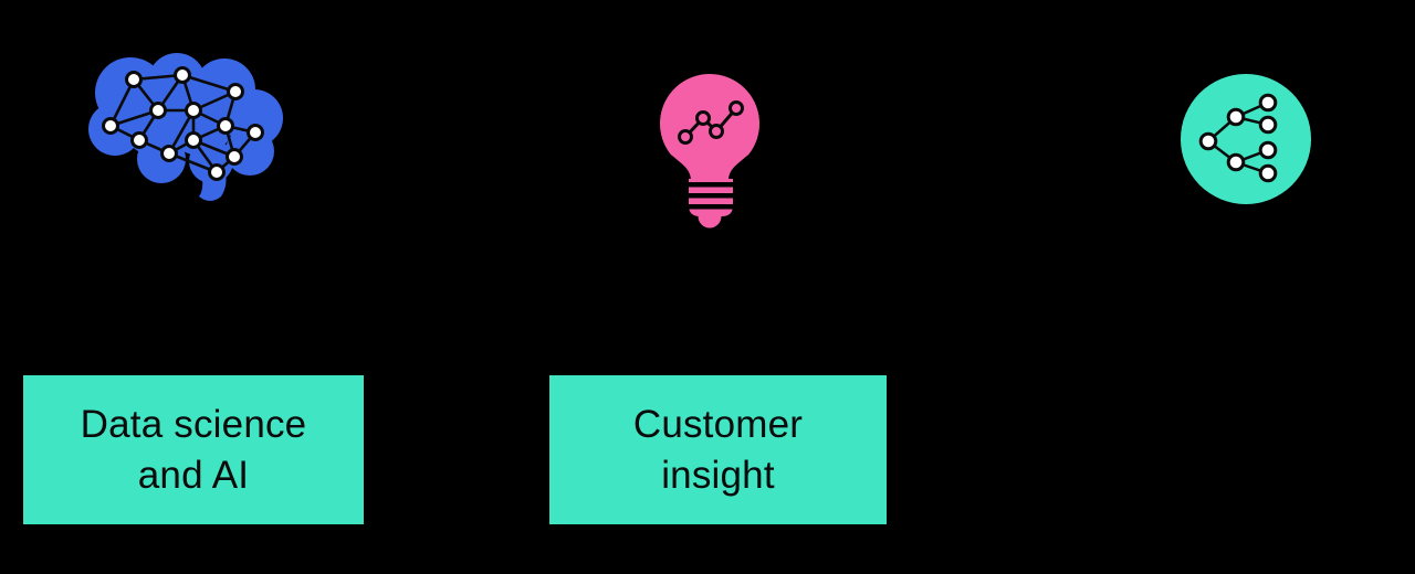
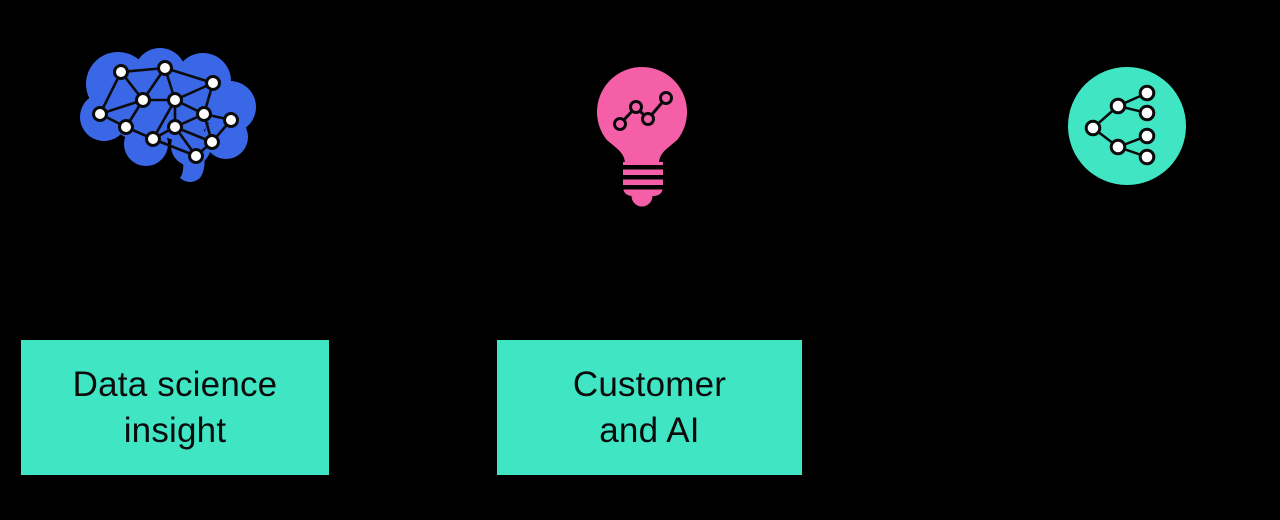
  Data science
- and AI
+ insight
  Customer
- insight
+ and AI
